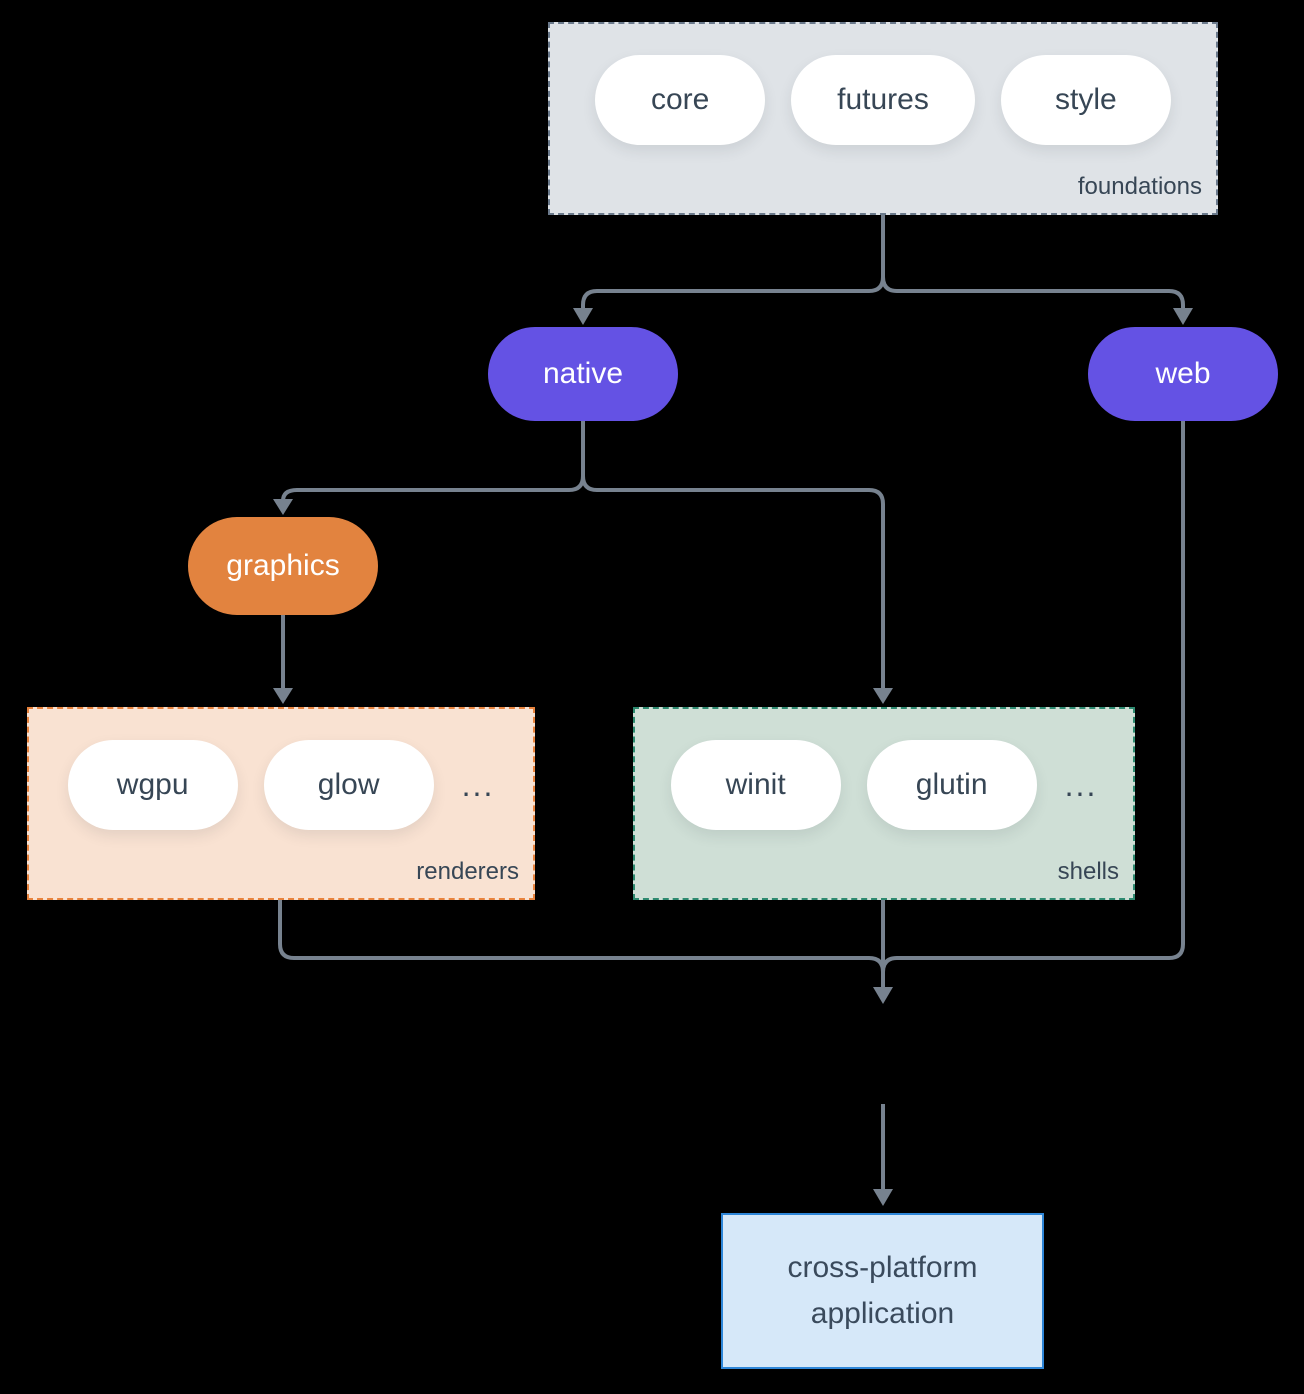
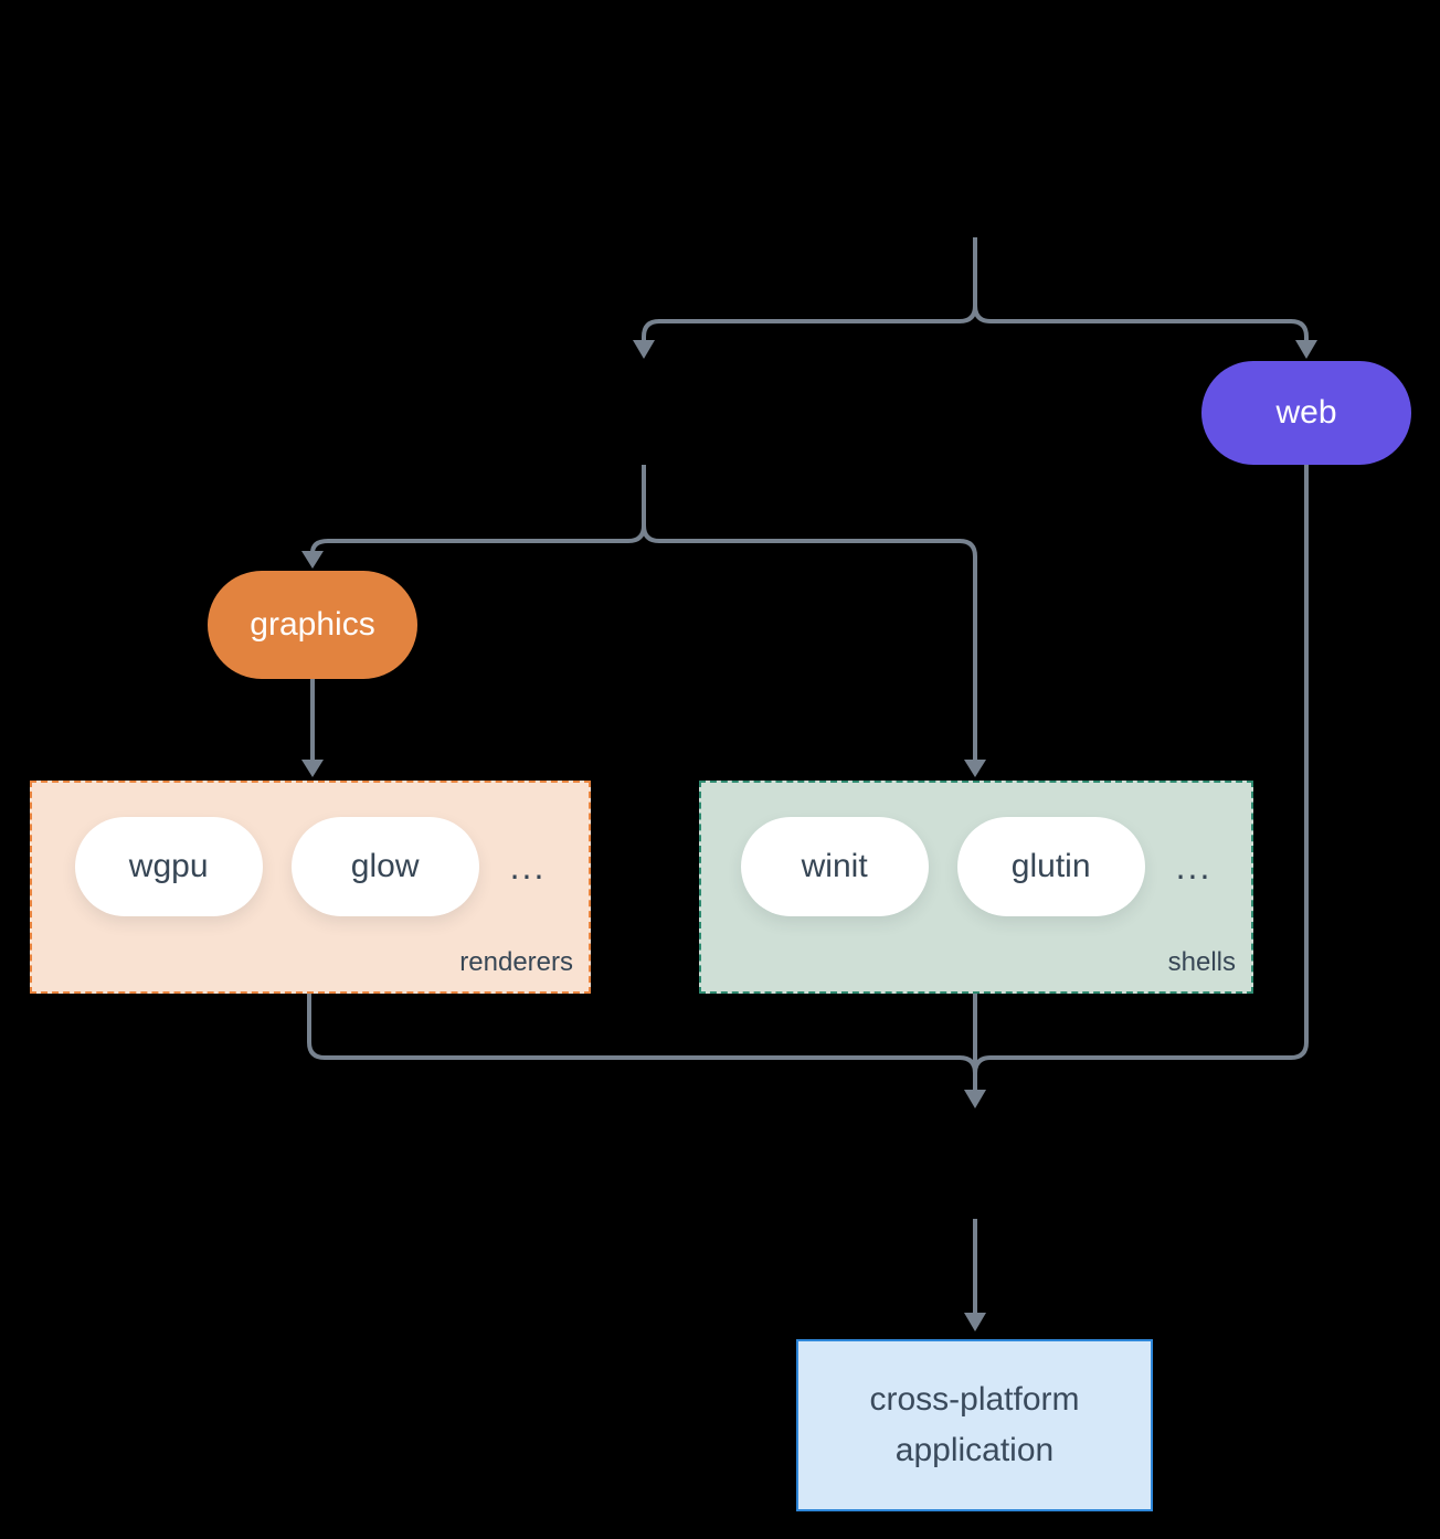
- core
- futures
- style
- foundations
- native
  web
  graphics
  wgpu
  glow
  ...
  renderers
  winit
  glutin
  ...
  shells
  cross-platform
  application
